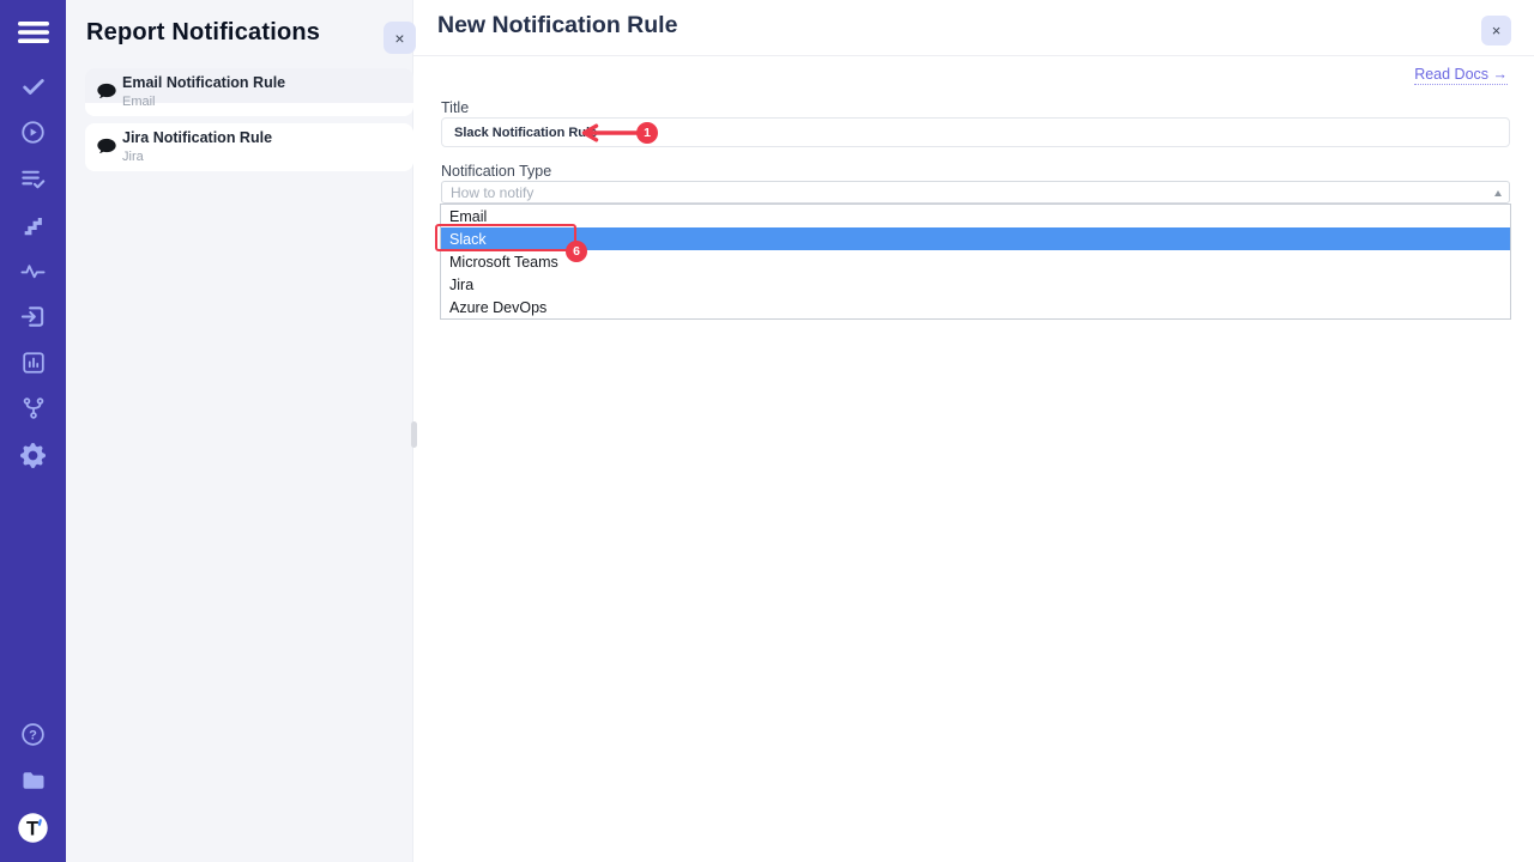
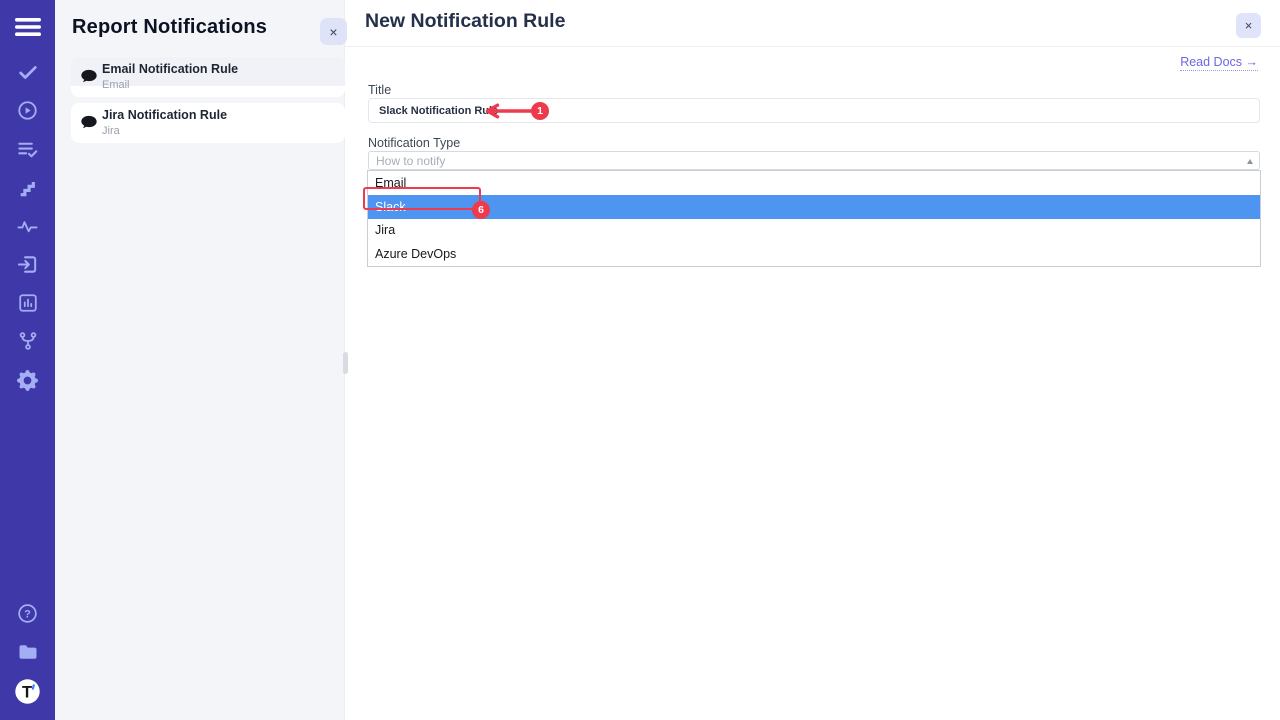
  ?
  T
  Report Notifications
  Email Notification Rule
  Email
  Jira Notification Rule
  Jira
  ×
  New Notification Rule
  ×
  Read Docs →
  Title
  Slack Notification Ru
  Notification Type
  How to notify
  Email
  Slack
- Microsoft Teams
  Jira
  Azure DevOps
  1
  6
